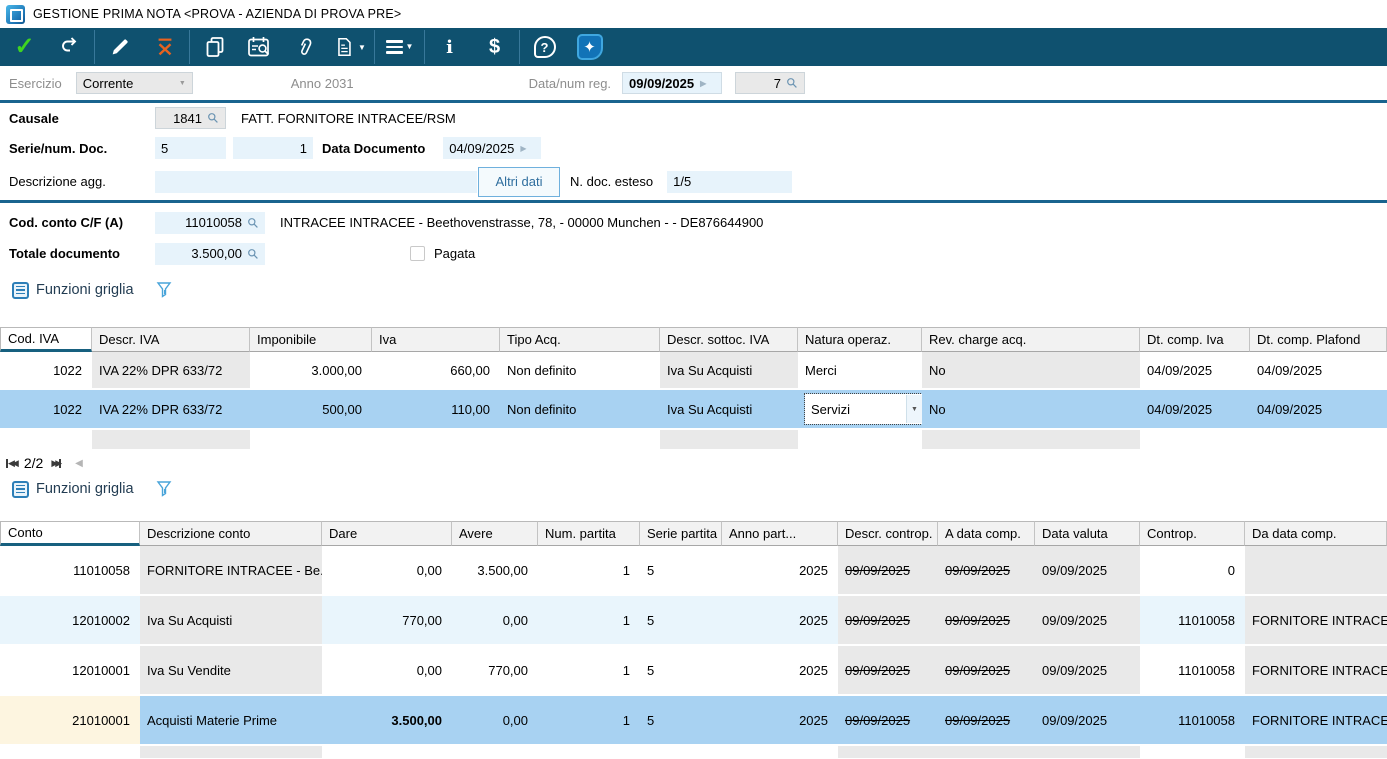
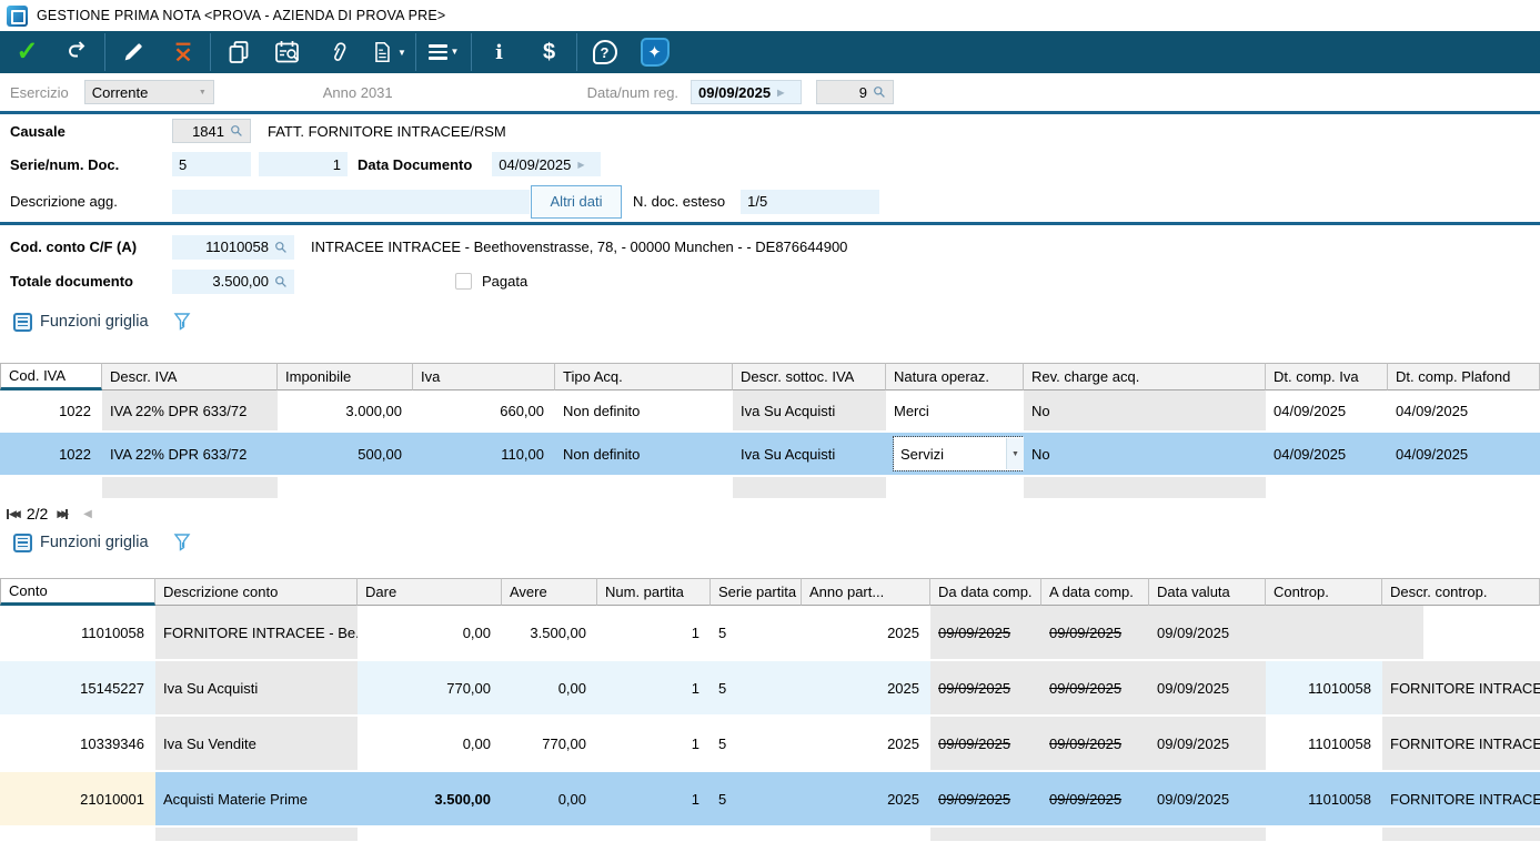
  GESTIONE PRIMA NOTA <PROVA - AZIENDA DI PROVA PRE>
  ✓
  ▼
  ▼
  i
  $
  ?
  ✦
  Esercizio
  Corrente
  Anno 2031
  Data/num reg.
  09/09/2025
  ▶
- 7
+ 9
  Causale
  1841
  FATT. FORNITORE INTRACEE/RSM
  Serie/num. Doc.
  5
  1
  Data Documento
  04/09/2025
  ▶
  Descrizione agg.
  Altri dati
  N. doc. esteso
  1/5
  Cod. conto C/F (A)
  11010058
  INTRACEE INTRACEE - Beethovenstrasse, 78, - 00000 Munchen - - DE876644900
  Totale documento
  3.500,00
  Pagata
  Funzioni griglia
  Cod. IVA
  Descr. IVA
  Imponibile
  Iva
  Tipo Acq.
  Descr. sottoc. IVA
  Natura operaz.
  Rev. charge acq.
  Dt. comp. Iva
  Dt. comp. Plafond
  1022
  IVA 22% DPR 633/72
  3.000,00
  660,00
  Non definito
  Iva Su Acquisti
  Merci
  No
  04/09/2025
  04/09/2025
  1022
  IVA 22% DPR 633/72
  500,00
  110,00
  Non definito
  Iva Su Acquisti
  Servizi
  No
  04/09/2025
  04/09/2025
  ◀◀
  2/2
  ▶▶
  ◀
  Funzioni griglia
  Conto
  Descrizione conto
  Dare
  Avere
  Num. partita
  Serie partita
  Anno part...
- Descr. controp.
+ Da data comp.
  A data comp.
  Data valuta
  Controp.
- Da data comp.
+ Descr. controp.
  11010058
  FORNITORE INTRACEE - Be.
  0,00
  3.500,00
  1
  5
  2025
  09/09/2025
  09/09/2025
  09/09/2025
- 0
- 12010002
+ 15145227
  Iva Su Acquisti
  770,00
  0,00
  1
  5
  2025
  09/09/2025
  09/09/2025
  09/09/2025
  11010058
  FORNITORE INTRACE
- 12010001
+ 10339346
  Iva Su Vendite
  0,00
  770,00
  1
  5
  2025
  09/09/2025
  09/09/2025
  09/09/2025
  11010058
  FORNITORE INTRACE
  21010001
  Acquisti Materie Prime
  3.500,00
  0,00
  1
  5
  2025
  09/09/2025
  09/09/2025
  09/09/2025
  11010058
  FORNITORE INTRACE
